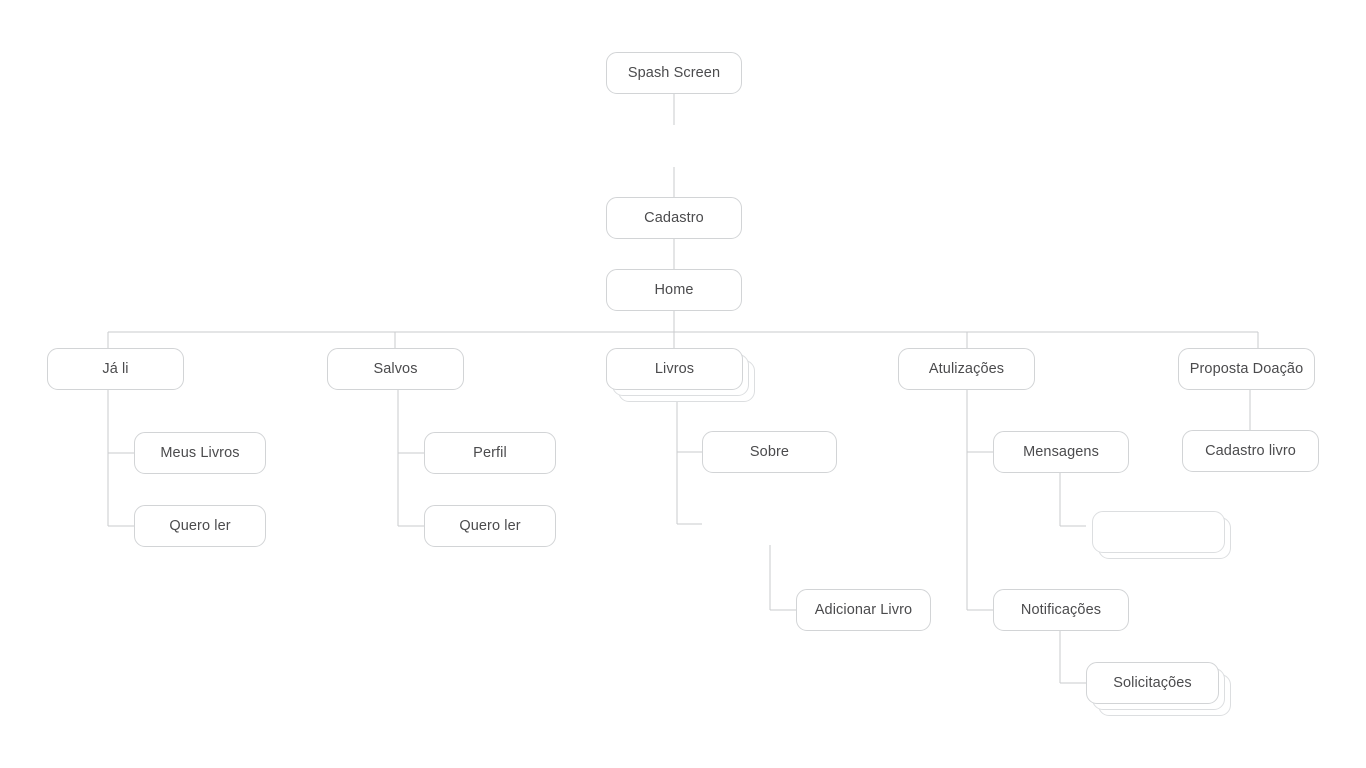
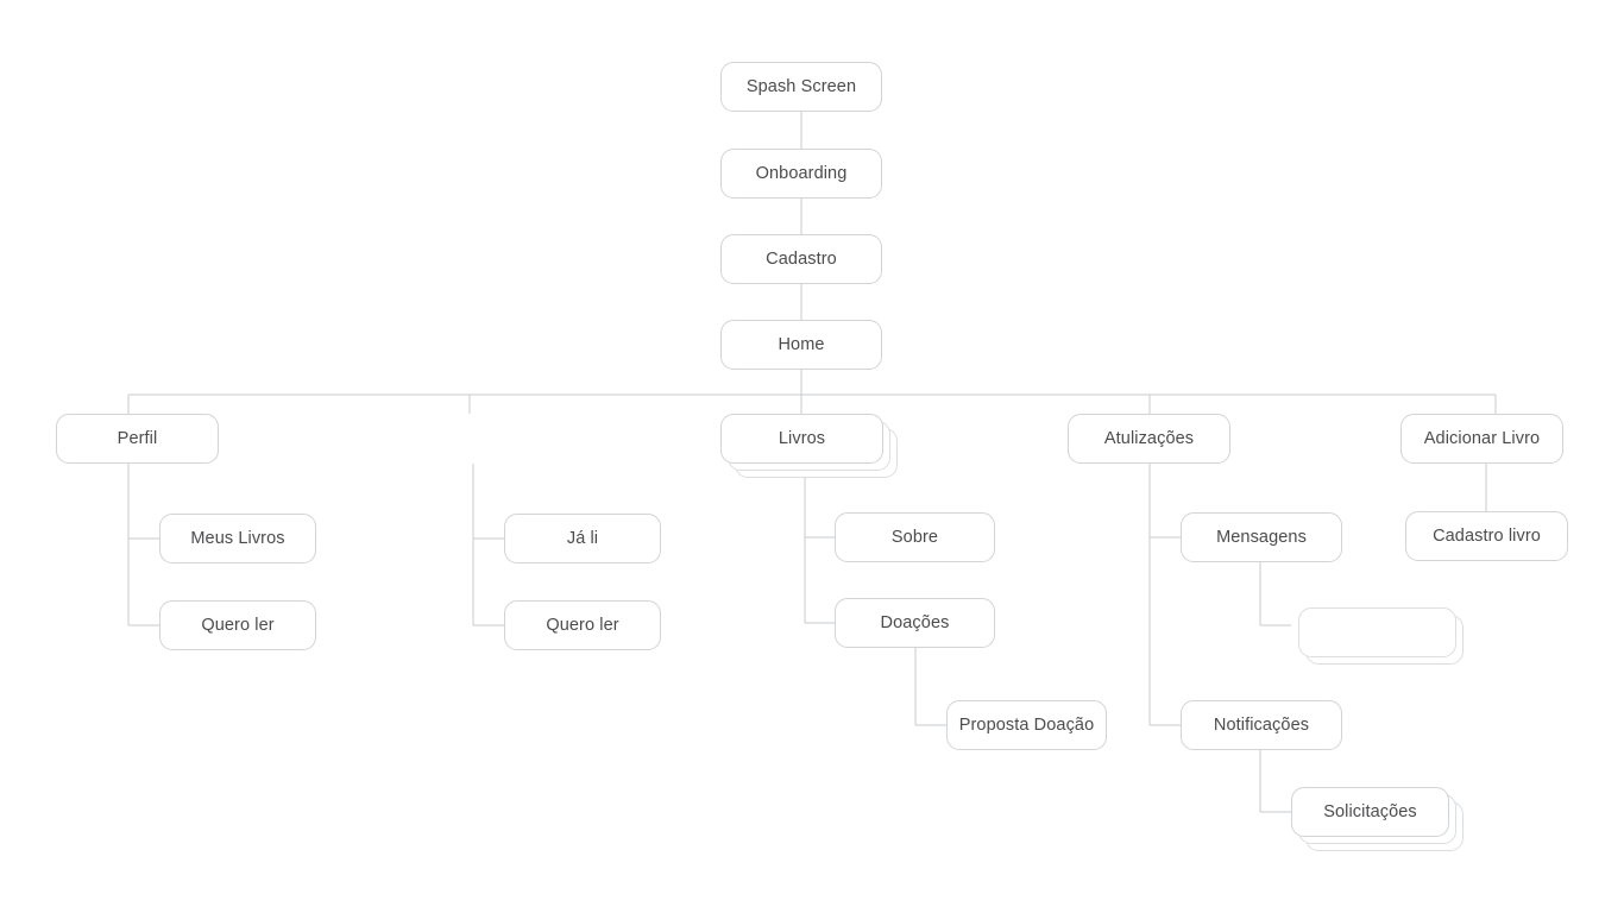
  Spash Screen
+ Onboarding
  Cadastro
  Home
- Já li
+ Perfil
- Salvos
  Livros
  Atulizações
- Proposta Doação
+ Adicionar Livro
  Meus Livros
  Quero ler
- Perfil
+ Já li
  Quero ler
  Sobre
+ Doações
- Adicionar Livro
+ Proposta Doação
  Mensagens
  Notificações
  Solicitações
  Cadastro livro
